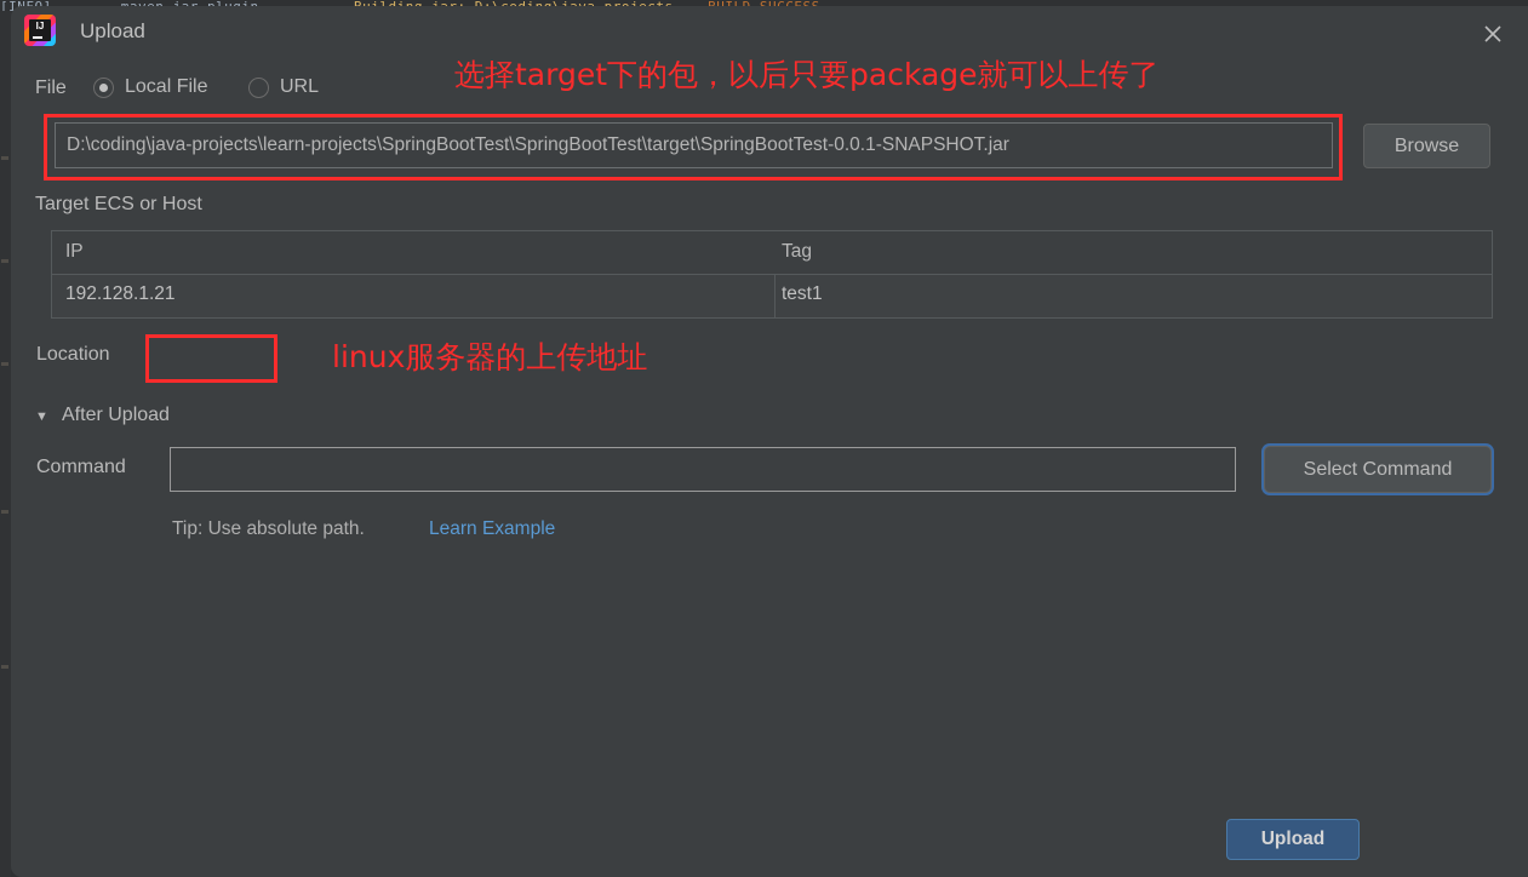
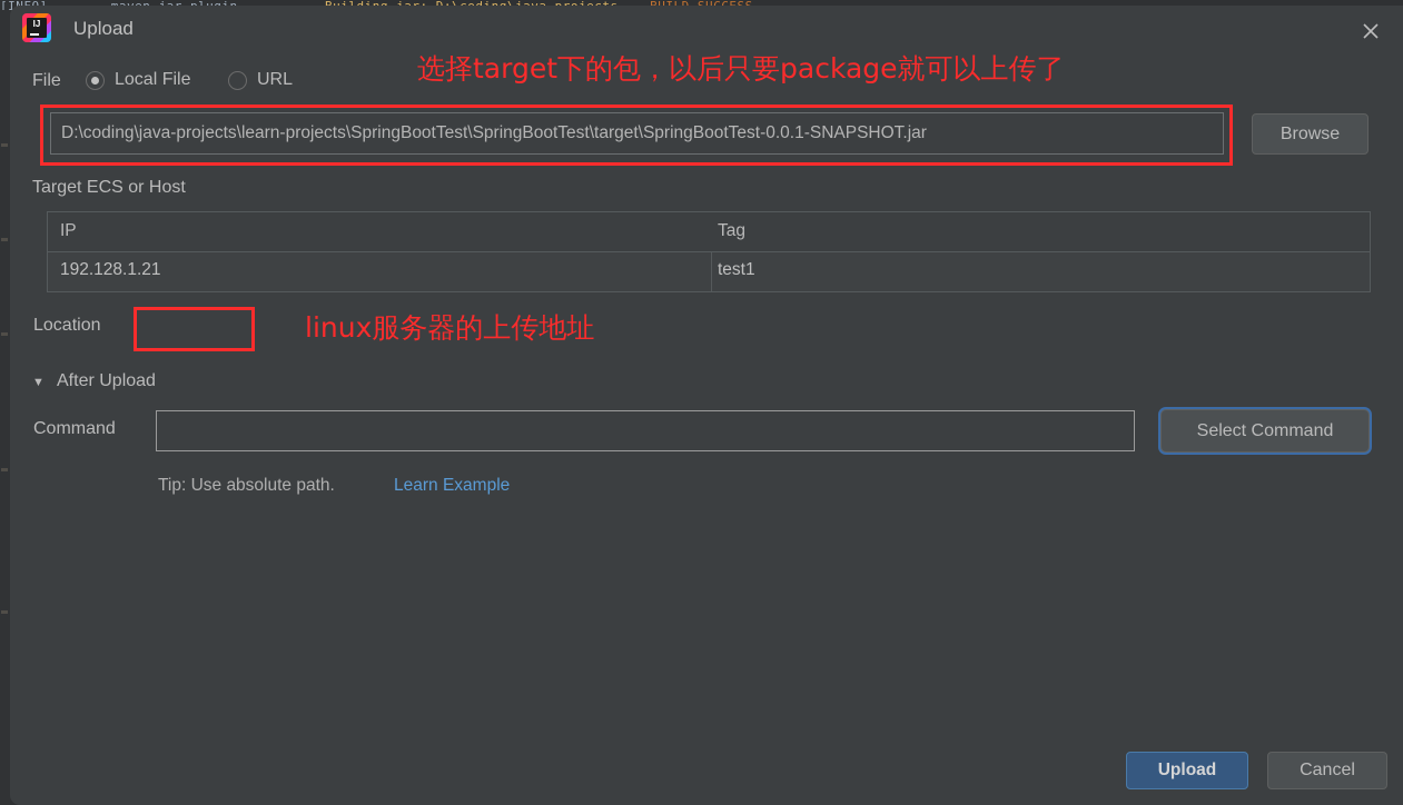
  IJ
  Upload
  File
  Local File
  URL
  D:\coding\java-projects\learn-projects\SpringBootTest\SpringBootTest\target\SpringBootTest-0.0.1-SNAPSHOT.jar
  Browse
  Target ECS or Host
  IP
  Tag
  192.128.1.21
  test1
  Location
  ▼
  After Upload
  Command
  Select Command
  Tip: Use absolute path.
  Learn Example
  Upload
+ Cancel
  选择target下的包，以后只要package就可以上传了
  linux服务器的上传地址
